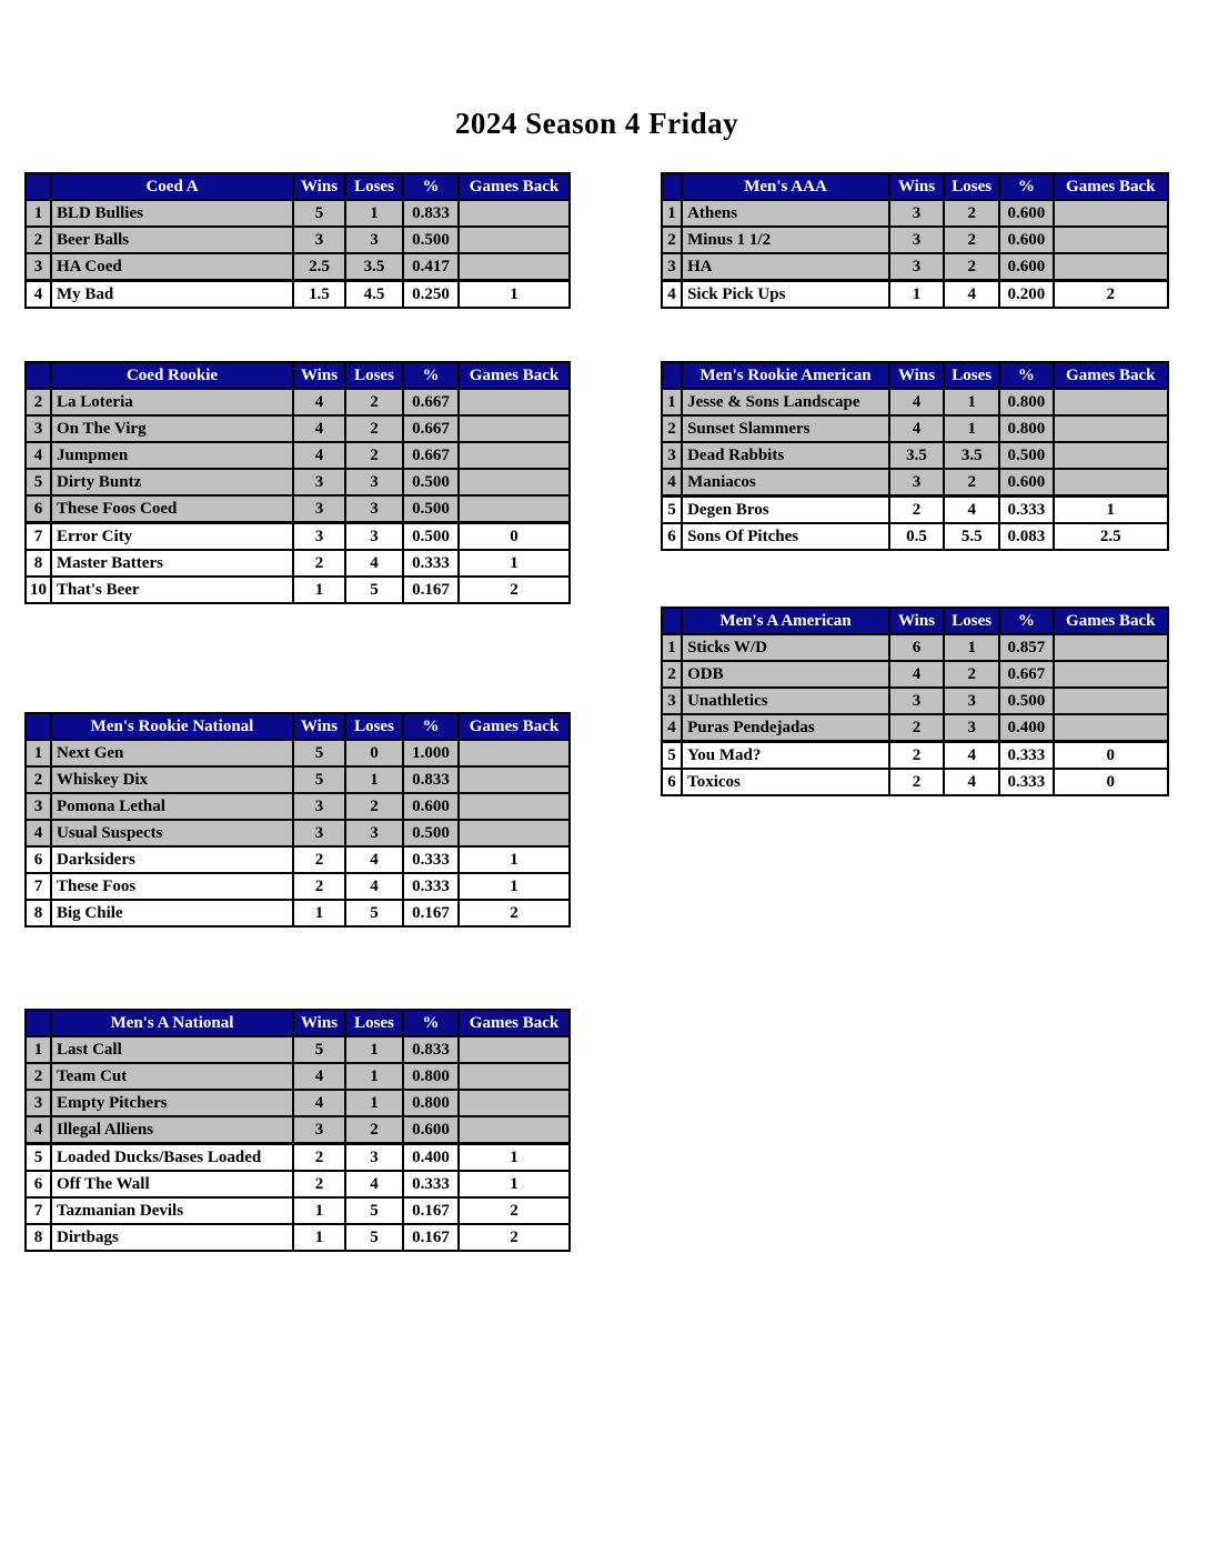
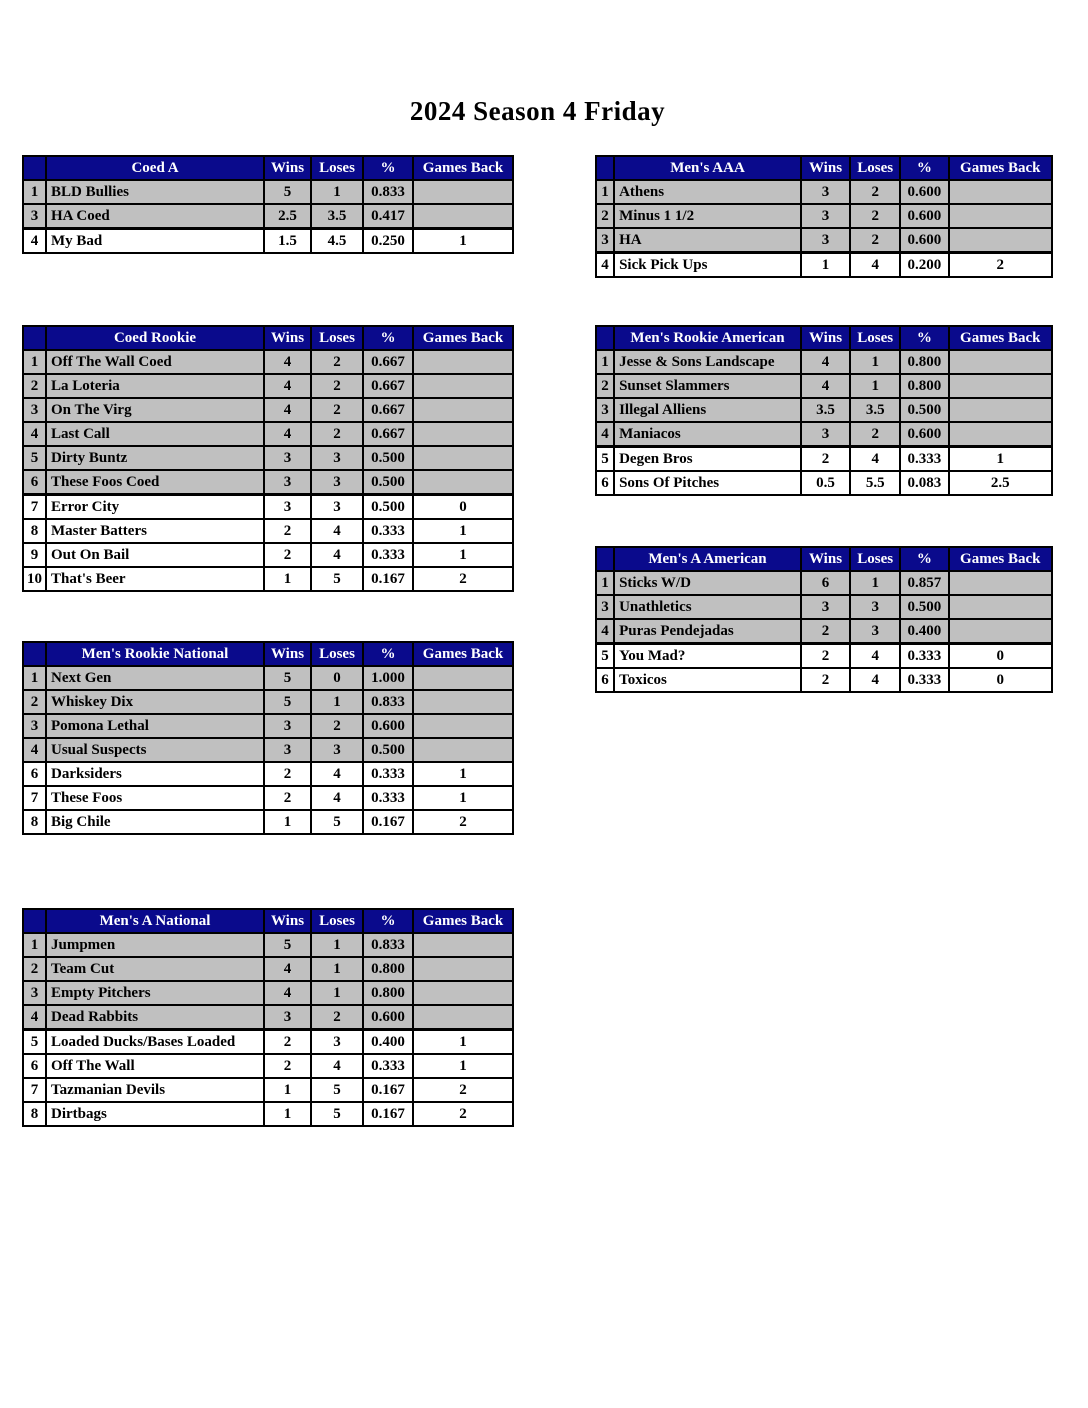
  2024 Season 4 Friday
  	Coed A	Wins	Loses	%	Games Back
  1	BLD Bullies	5	1	0.833
- 2	Beer Balls	3	3	0.500
  3	HA Coed	2.5	3.5	0.417
  4	My Bad	1.5	4.5	0.250	1
  	Men's AAA	Wins	Loses	%	Games Back
  1	Athens	3	2	0.600
  2	Minus 1 1/2	3	2	0.600
  3	HA	3	2	0.600
  4	Sick Pick Ups	1	4	0.200	2
  	Coed Rookie	Wins	Loses	%	Games Back
+ 1	Off The Wall Coed	4	2	0.667
  2	La Loteria	4	2	0.667
  3	On The Virg	4	2	0.667
- 4	Jumpmen	4	2	0.667
+ 4	Last Call	4	2	0.667
  5	Dirty Buntz	3	3	0.500
  6	These Foos Coed	3	3	0.500
  7	Error City	3	3	0.500	0
  8	Master Batters	2	4	0.333	1
+ 9	Out On Bail	2	4	0.333	1
  10	That's Beer	1	5	0.167	2
  	Men's Rookie American	Wins	Loses	%	Games Back
  1	Jesse & Sons Landscape	4	1	0.800
  2	Sunset Slammers	4	1	0.800
- 3	Dead Rabbits	3.5	3.5	0.500
+ 3	Illegal Alliens	3.5	3.5	0.500
  4	Maniacos	3	2	0.600
  5	Degen Bros	2	4	0.333	1
  6	Sons Of Pitches	0.5	5.5	0.083	2.5
  	Men's A American	Wins	Loses	%	Games Back
  1	Sticks W/D	6	1	0.857
- 2	ODB	4	2	0.667
  3	Unathletics	3	3	0.500
  4	Puras Pendejadas	2	3	0.400
  5	You Mad?	2	4	0.333	0
  6	Toxicos	2	4	0.333	0
  	Men's Rookie National	Wins	Loses	%	Games Back
  1	Next Gen	5	0	1.000
  2	Whiskey Dix	5	1	0.833
  3	Pomona Lethal	3	2	0.600
  4	Usual Suspects	3	3	0.500
  6	Darksiders	2	4	0.333	1
  7	These Foos	2	4	0.333	1
  8	Big Chile	1	5	0.167	2
  	Men's A National	Wins	Loses	%	Games Back
- 1	Last Call	5	1	0.833
+ 1	Jumpmen	5	1	0.833
  2	Team Cut	4	1	0.800
  3	Empty Pitchers	4	1	0.800
- 4	Illegal Alliens	3	2	0.600
+ 4	Dead Rabbits	3	2	0.600
  5	Loaded Ducks/Bases Loaded	2	3	0.400	1
  6	Off The Wall	2	4	0.333	1
  7	Tazmanian Devils	1	5	0.167	2
  8	Dirtbags	1	5	0.167	2
